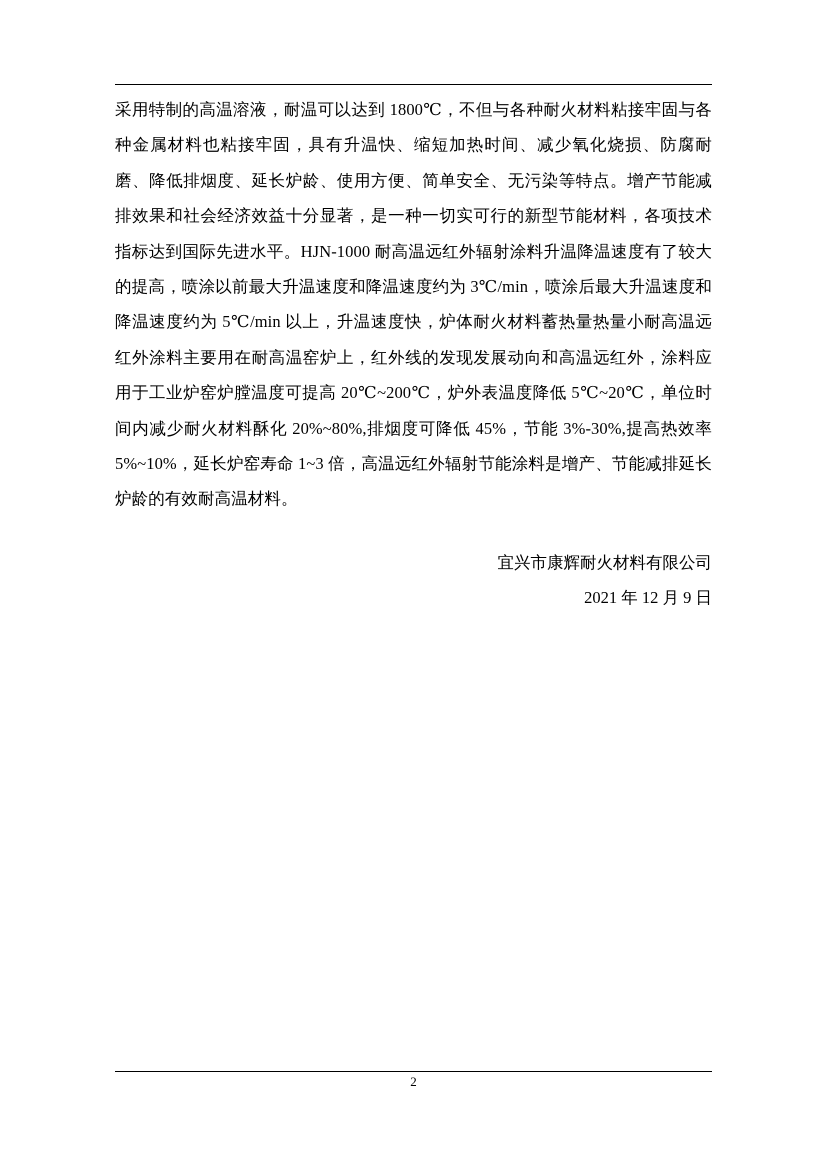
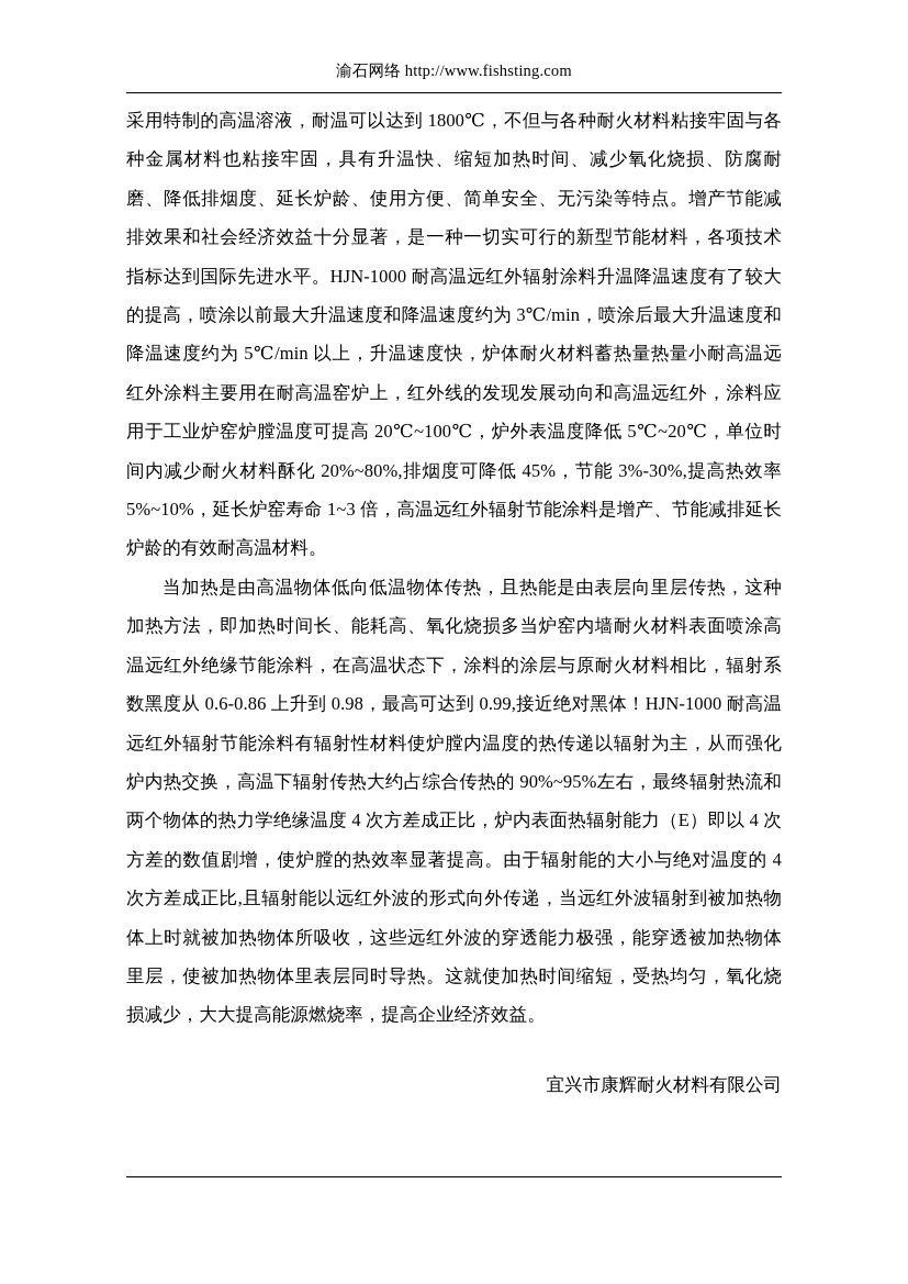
+ 渝石网络 http://www.fishsting.com
- 采用特制的高温溶液，耐温可以达到 1800℃，不但与各种耐火材料粘接牢固与各种金属材料也粘接牢固，具有升温快、缩短加热时间、减少氧化烧损、防腐耐磨、降低排烟度、延长炉龄、使用方便、简单安全、无污染等特点。增产节能减排效果和社会经济效益十分显著，是一种一切实可行的新型节能材料，各项技术指标达到国际先进水平。HJN-1000 耐高温远红外辐射涂料升温降温速度有了较大的提高，喷涂以前最大升温速度和降温速度约为 3℃/min，喷涂后最大升温速度和降温速度约为 5℃/min 以上，升温速度快，炉体耐火材料蓄热量热量小耐高温远红外涂料主要用在耐高温窑炉上，红外线的发现发展动向和高温远红外，涂料应用于工业炉窑炉膛温度可提高 20℃~200℃，炉外表温度降低 5℃~20℃，单位时间内减少耐火材料酥化 20%~80%,排烟度可降低 45%，节能 3%-30%,提高热效率 5%~10%，延长炉窑寿命 1~3 倍，高温远红外辐射节能涂料是增产、节能减排延长炉龄的有效耐高温材料。
+ 采用特制的高温溶液，耐温可以达到 1800℃，不但与各种耐火材料粘接牢固与各种金属材料也粘接牢固，具有升温快、缩短加热时间、减少氧化烧损、防腐耐磨、降低排烟度、延长炉龄、使用方便、简单安全、无污染等特点。增产节能减排效果和社会经济效益十分显著，是一种一切实可行的新型节能材料，各项技术指标达到国际先进水平。HJN-1000 耐高温远红外辐射涂料升温降温速度有了较大的提高，喷涂以前最大升温速度和降温速度约为 3℃/min，喷涂后最大升温速度和降温速度约为 5℃/min 以上，升温速度快，炉体耐火材料蓄热量热量小耐高温远红外涂料主要用在耐高温窑炉上，红外线的发现发展动向和高温远红外，涂料应用于工业炉窑炉膛温度可提高 20℃~100℃，炉外表温度降低 5℃~20℃，单位时间内减少耐火材料酥化 20%~80%,排烟度可降低 45%，节能 3%-30%,提高热效率 5%~10%，延长炉窑寿命 1~3 倍，高温远红外辐射节能涂料是增产、节能减排延长炉龄的有效耐高温材料。
+ 当加热是由高温物体低向低温物体传热，且热能是由表层向里层传热，这种加热方法，即加热时间长、能耗高、氧化烧损多当炉窑内墙耐火材料表面喷涂高温远红外绝缘节能涂料，在高温状态下，涂料的涂层与原耐火材料相比，辐射系数黑度从 0.6-0.86 上升到 0.98，最高可达到 0.99,接近绝对黑体！HJN-1000 耐高温远红外辐射节能涂料有辐射性材料使炉膛内温度的热传递以辐射为主，从而强化炉内热交换，高温下辐射传热大约占综合传热的 90%~95%左右，最终辐射热流和两个物体的热力学绝缘温度 4 次方差成正比，炉内表面热辐射能力（E）即以 4 次方差的数值剧增，使炉膛的热效率显著提高。由于辐射能的大小与绝对温度的 4 次方差成正比,且辐射能以远红外波的形式向外传递，当远红外波辐射到被加热物体上时就被加热物体所吸收，这些远红外波的穿透能力极强，能穿透被加热物体里层，使被加热物体里表层同时导热。这就使加热时间缩短，受热均匀，氧化烧损减少，大大提高能源燃烧率，提高企业经济效益。
  宜兴市康辉耐火材料有限公司
- 2021 年 12 月 9 日
- 2
